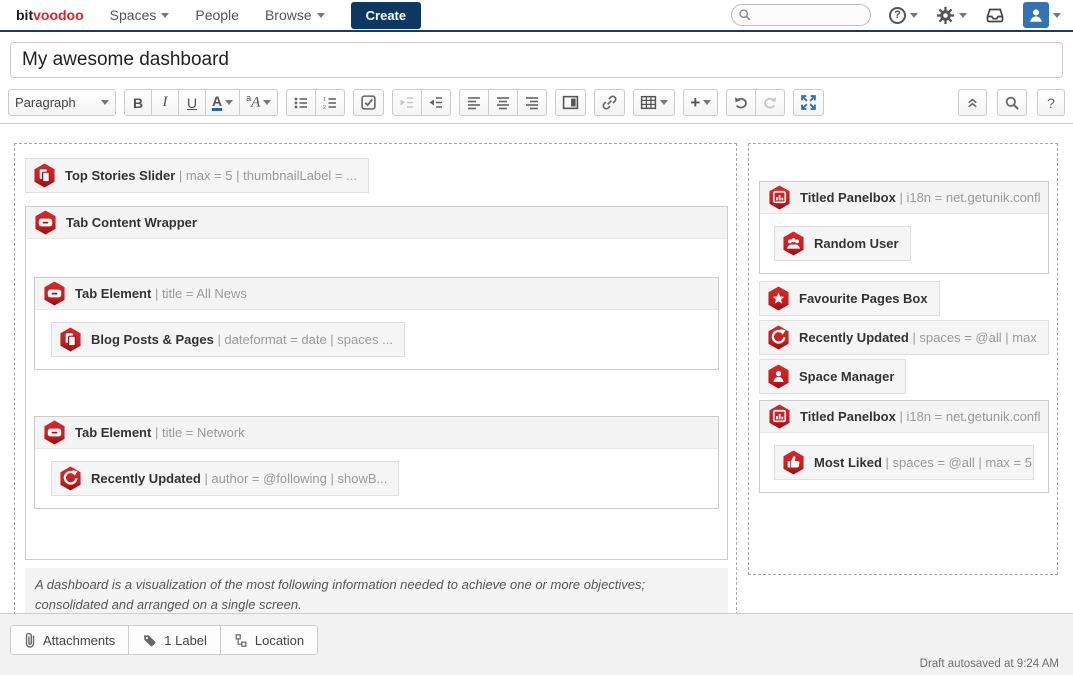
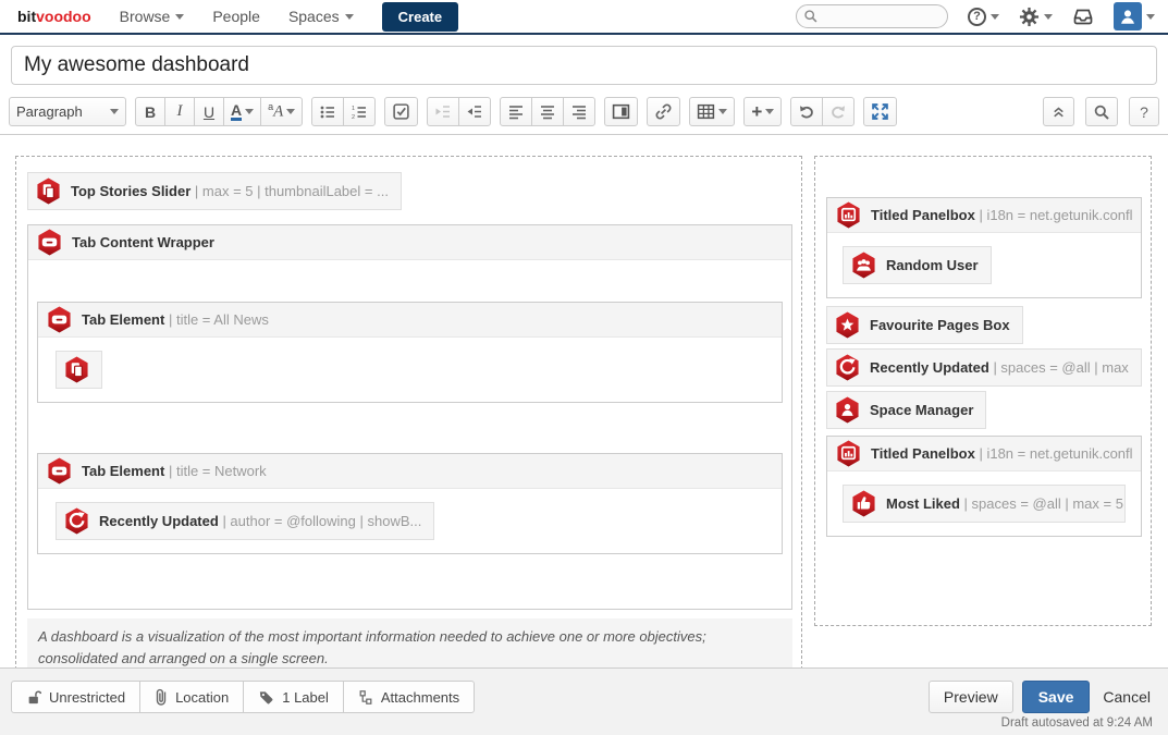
  bitvoodoo
- Spaces
+ Browse
  People
- Browse
+ Spaces
  Create
  ?
  My awesome dashboard
  Paragraph
  B
  I
  U
  A
  aA
  +
  ?
  Top Stories Slider | max = 5 | thumbnailLabel = ...
  Tab Content Wrapper
  Tab Element | title = All News
- Blog Posts & Pages | dateformat = date | spaces ...
  Tab Element | title = Network
  Recently Updated | author = @following | showB...
- A dashboard is a visualization of the most following information needed to achieve one or more objectives; consolidated and arranged on a single screen.
+ A dashboard is a visualization of the most important information needed to achieve one or more objectives; consolidated and arranged on a single screen.
  Titled Panelbox | i18n = net.getunik.confl
  Random User
  Favourite Pages Box
  Recently Updated | spaces = @all | max
  Space Manager
  Titled Panelbox | i18n = net.getunik.confl
  Most Liked | spaces = @all | max = 5
+ Unrestricted
- Attachments
+ Location
  1 Label
- Location
+ Attachments
+ Preview
+ Save
+ Cancel
  Draft autosaved at 9:24 AM
